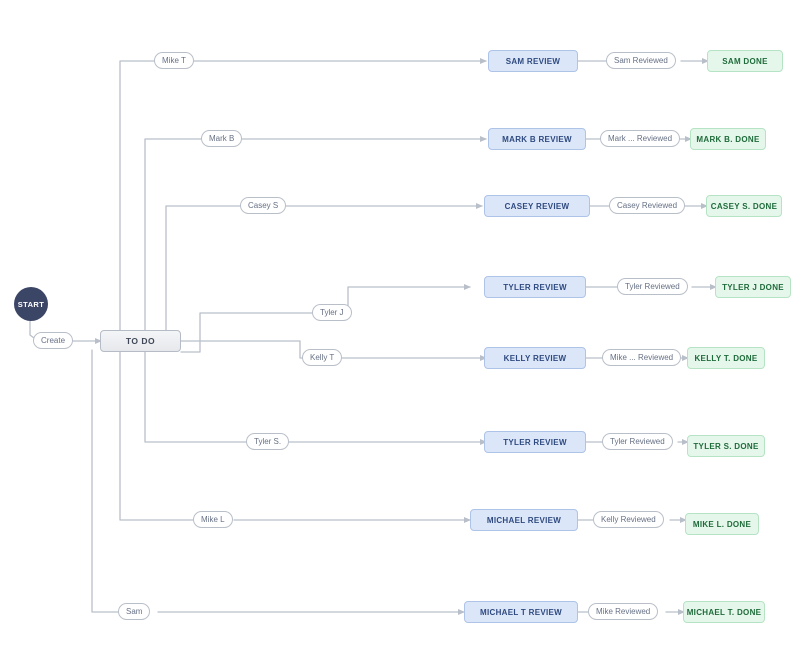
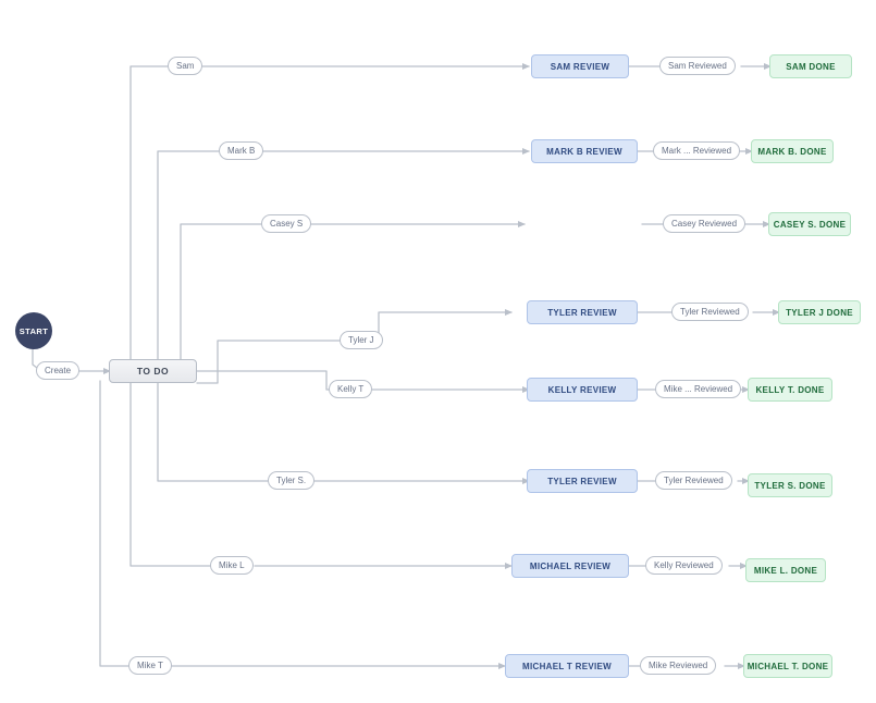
  START
  Create
  TO DO
- Mike T
+ Sam
  Mark B
  Casey S
  Tyler J
  Kelly T
  Tyler S.
  Mike L
- Sam
+ Mike T
  SAM REVIEW
  MARK B REVIEW
- CASEY REVIEW
  TYLER REVIEW
  KELLY REVIEW
  TYLER REVIEW
  MICHAEL REVIEW
  MICHAEL T REVIEW
  Sam Reviewed
  Mark ... Reviewed
  Casey Reviewed
  Tyler Reviewed
  Mike ... Reviewed
  Tyler Reviewed
  Kelly Reviewed
  Mike Reviewed
  SAM DONE
  MARK B. DONE
  CASEY S. DONE
  TYLER J DONE
  KELLY T. DONE
  TYLER S. DONE
  MIKE L. DONE
  MICHAEL T. DONE
